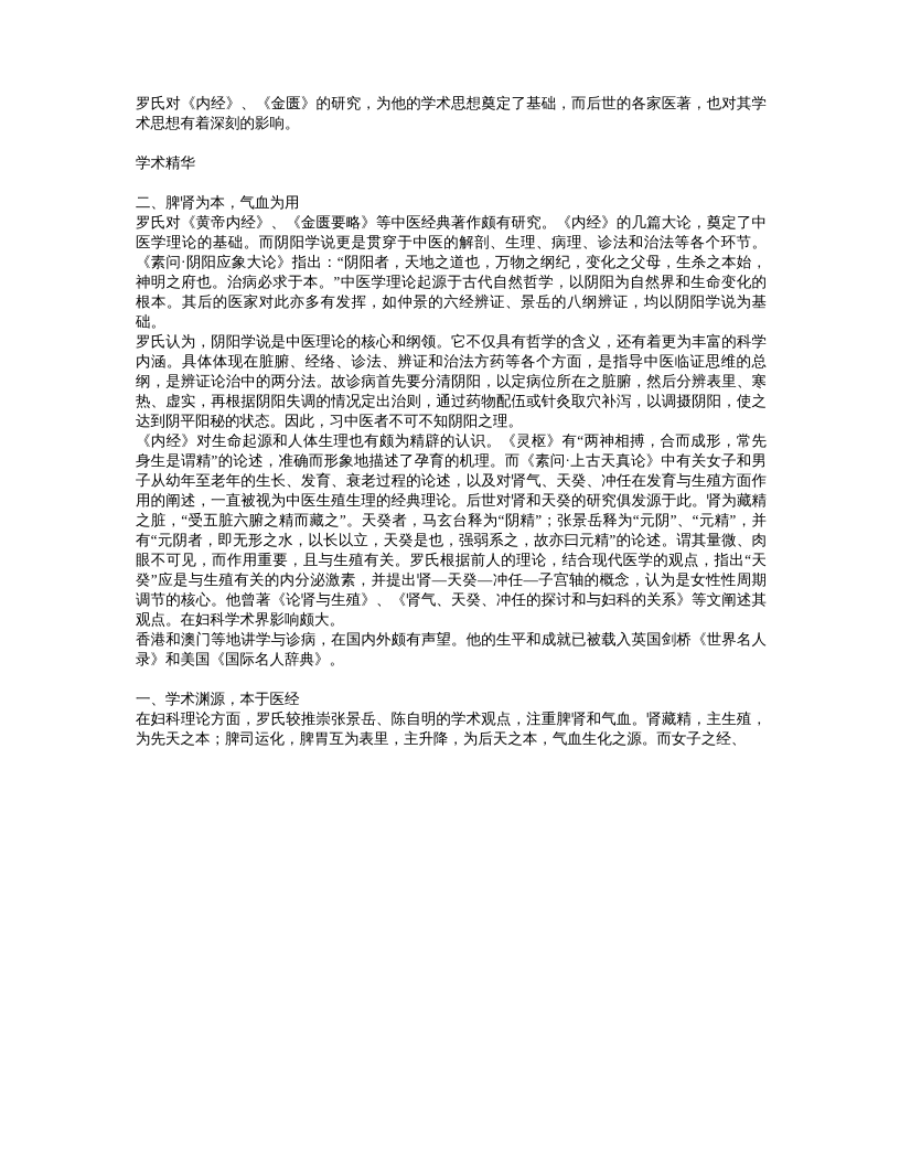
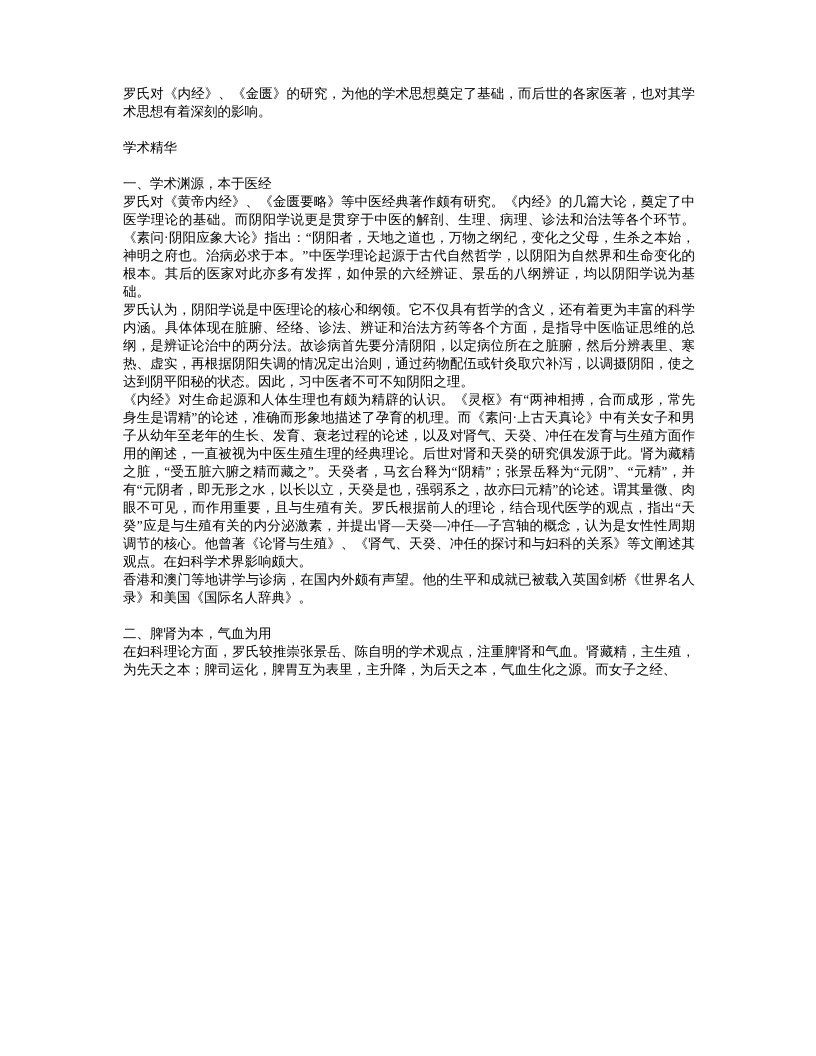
  罗氏对《内经》、《金匮》的研究，为他的学术思想奠定了基础，而后世的各家医著，也对其学术思想有着深刻的影响。
  学术精华
- 二、脾肾为本，气血为用
+ 一、学术渊源，本于医经
  罗氏对《黄帝内经》、《金匮要略》等中医经典著作颇有研究。《内经》的几篇大论，奠定了中医学理论的基础。而阴阳学说更是贯穿于中医的解剖、生理、病理、诊法和治法等各个环节。《素问·阴阳应象大论》指出：“阴阳者，天地之道也，万物之纲纪，变化之父母，生杀之本始，神明之府也。治病必求于本。”中医学理论起源于古代自然哲学，以阴阳为自然界和生命变化的根本。其后的医家对此亦多有发挥，如仲景的六经辨证、景岳的八纲辨证，均以阴阳学说为基础。
  罗氏认为，阴阳学说是中医理论的核心和纲领。它不仅具有哲学的含义，还有着更为丰富的科学内涵。具体体现在脏腑、经络、诊法、辨证和治法方药等各个方面，是指导中医临证思维的总纲，是辨证论治中的两分法。故诊病首先要分清阴阳，以定病位所在之脏腑，然后分辨表里、寒热、虚实，再根据阴阳失调的情况定出治则，通过药物配伍或针灸取穴补泻，以调摄阴阳，使之达到阴平阳秘的状态。因此，习中医者不可不知阴阳之理。
  《内经》对生命起源和人体生理也有颇为精辟的认识。《灵枢》有“两神相搏，合而成形，常先身生是谓精”的论述，准确而形象地描述了孕育的机理。而《素问·上古天真论》中有关女子和男子从幼年至老年的生长、发育、衰老过程的论述，以及对肾气、天癸、冲任在发育与生殖方面作用的阐述，一直被视为中医生殖生理的经典理论。后世对肾和天癸的研究俱发源于此。肾为藏精之脏，“受五脏六腑之精而藏之”。天癸者，马玄台释为“阴精”；张景岳释为“元阴”、“元精”，并有“元阴者，即无形之水，以长以立，天癸是也，强弱系之，故亦曰元精”的论述。谓其量微、肉眼不可见，而作用重要，且与生殖有关。罗氏根据前人的理论，结合现代医学的观点，指出“天癸”应是与生殖有关的内分泌激素，并提出肾—天癸—冲任—子宫轴的概念，认为是女性性周期调节的核心。他曾著《论肾与生殖》、《肾气、天癸、冲任的探讨和与妇科的关系》等文阐述其观点。在妇科学术界影响颇大。
  香港和澳门等地讲学与诊病，在国内外颇有声望。他的生平和成就已被载入英国剑桥《世界名人录》和美国《国际名人辞典》。
- 一、学术渊源，本于医经
+ 二、脾肾为本，气血为用
  在妇科理论方面，罗氏较推崇张景岳、陈自明的学术观点，注重脾肾和气血。肾藏精，主生殖，为先天之本；脾司运化，脾胃互为表里，主升降，为后天之本，气血生化之源。而女子之经、
